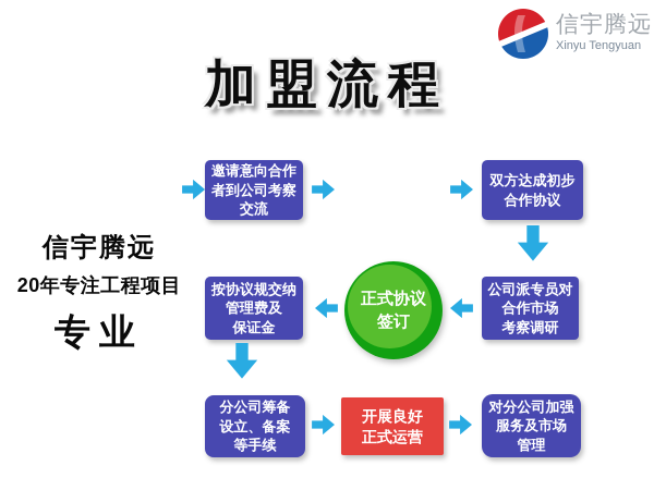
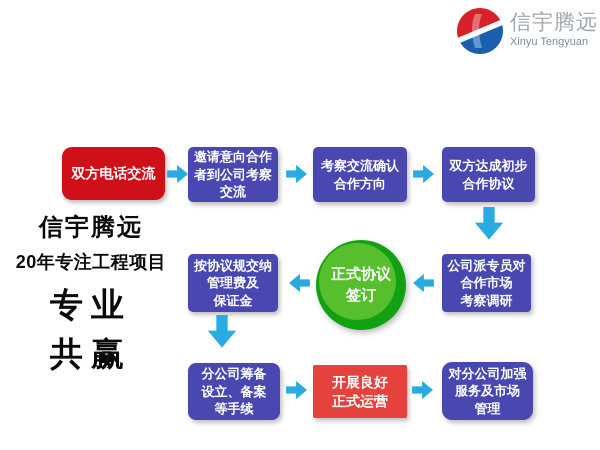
  信宇腾远
  Xinyu Tengyuan
- 加盟流程
  信宇腾远
  20年专注工程项目
  专业
+ 共赢
+ 双方电话交流
  邀请意向合作
  者到公司考察
  交流
+ 考察交流确认
+ 合作方向
  双方达成初步
  合作协议
  公司派专员对
  合作市场
  考察调研
  正式协议
  签订
  按协议规交纳
  管理费及
  保证金
  分公司筹备
  设立、备案
  等手续
  开展良好
  正式运营
  对分公司加强
  服务及市场
  管理
